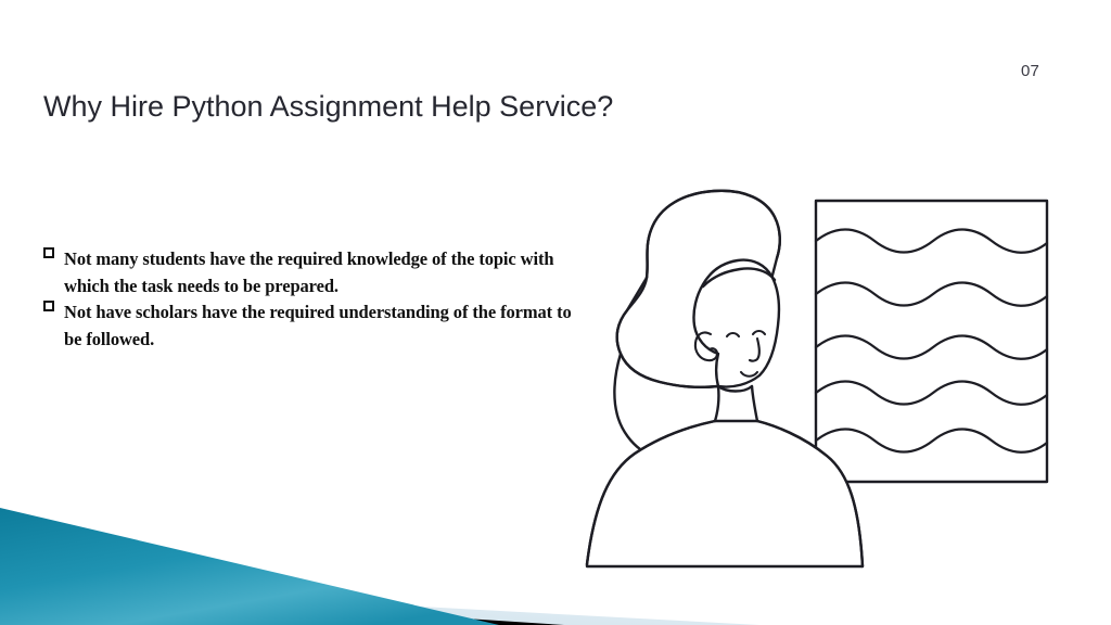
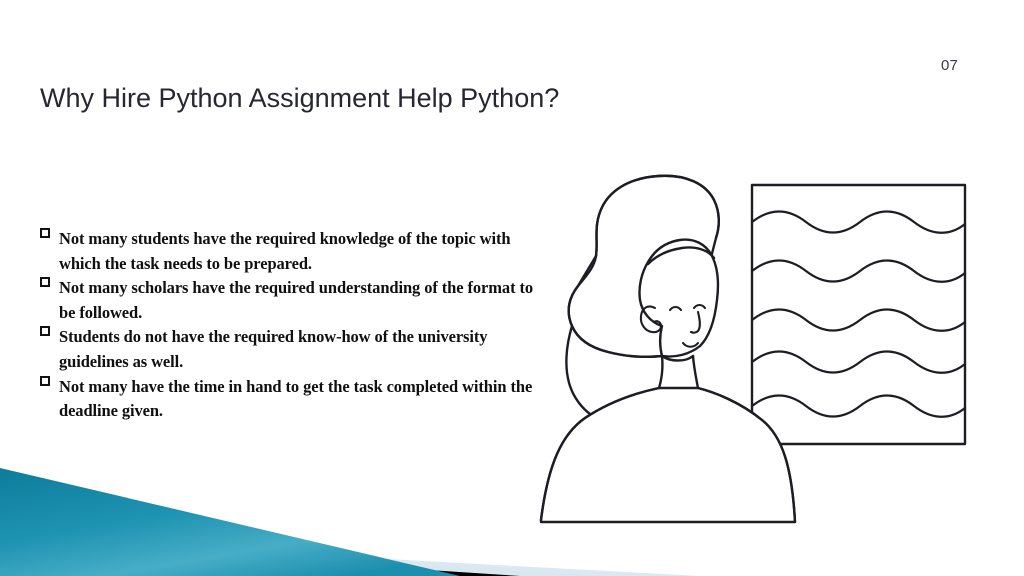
  07
- Why Hire Python Assignment Help Service?
+ Why Hire Python Assignment Help Python?
  Not many students have the required knowledge of the topic with which the task needs to be prepared.
- Not have scholars have the required understanding of the format to be followed.
+ Not many scholars have the required understanding of the format to be followed.
+ Students do not have the required know-how of the university guidelines as well.
+ Not many have the time in hand to get the task completed within the deadline given.
